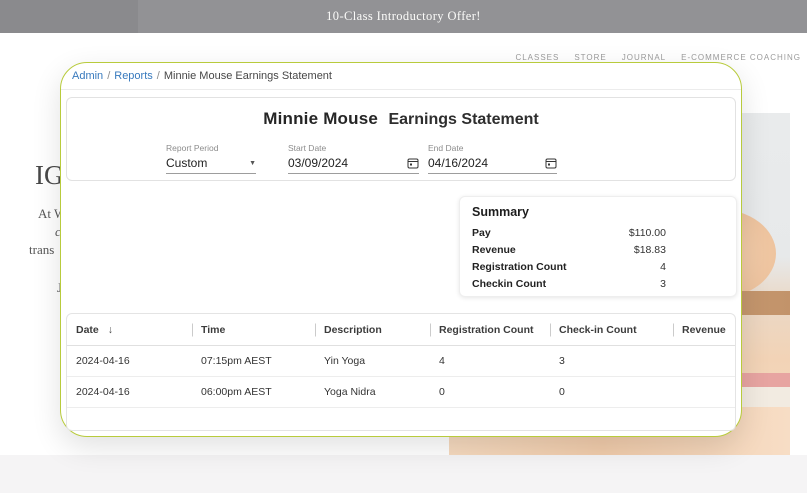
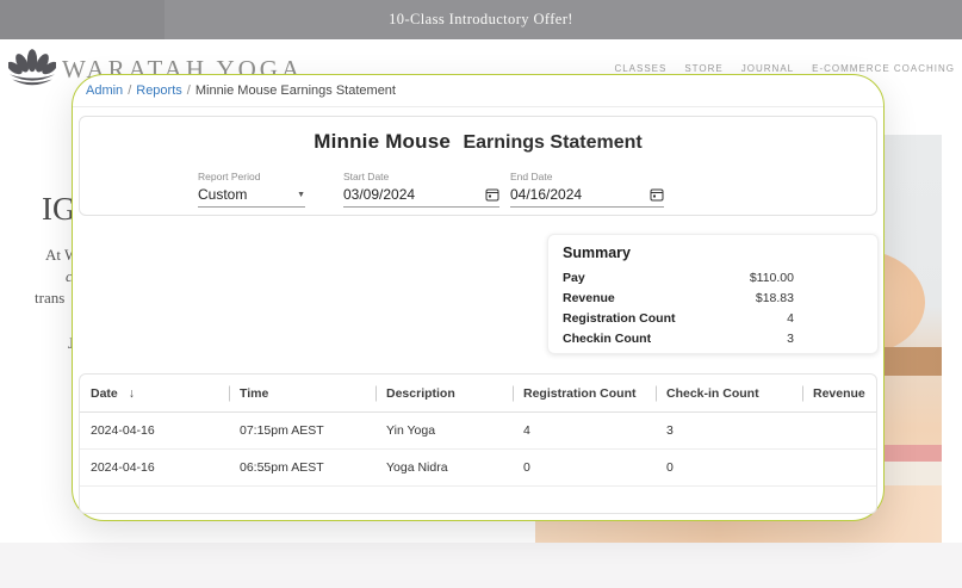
  10-Class Introductory Offer!
+ WARATAH YOGA
  CLASSES
  STORE
  JOURNAL
  E-COMMERCE COACHING
  IG
  trans
  Admin / Reports / Minnie Mouse Earnings Statement
  Minnie Mouse Earnings Statement
  Report Period
  Custom
  Start Date
  03/09/2024
  End Date
  04/16/2024
  Summary
  Pay
  $110.00
  Revenue
  $18.83
  Registration Count
  4
  Checkin Count
  3
  Date ↓
  Time
  Description
  Registration Count
  Check-in Count
  Revenue
  2024-04-16
  07:15pm AEST
  Yin Yoga
  4
  3
  2024-04-16
- 06:00pm AEST
+ 06:55pm AEST
  Yoga Nidra
  0
  0
